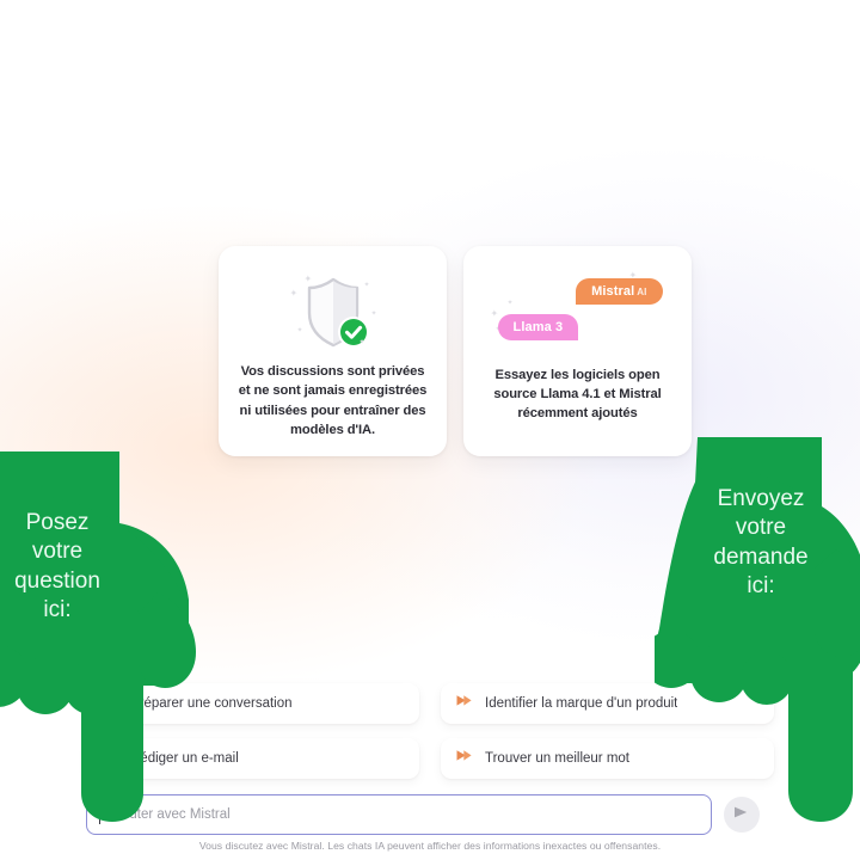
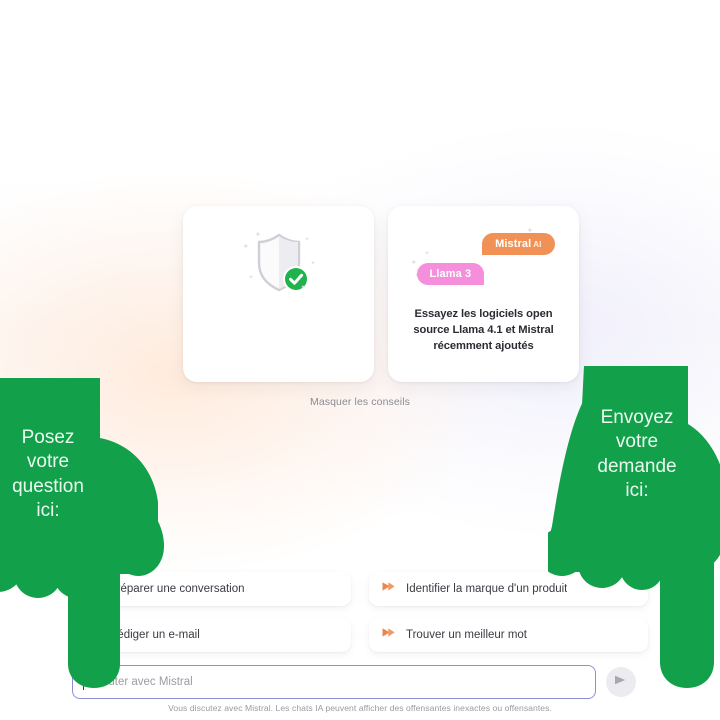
  ✦
  ✦
- Vos discussions sont privées et ne sont jamais enregistrées ni utilisées pour entraîner des modèles d'IA.
  ✦
  ✦
  Mistral AI
  Llama 3
  Essayez les logiciels open source Llama 4.1 et Mistral récemment ajoutés
+ Masquer les conseils
  éparer une conversation
  Identifier la marque d'un produit
  édiger un e-mail
  Trouver un meilleur mot
  ter avec Mistral
- Vous discutez avec Mistral. Les chats IA peuvent afficher des informations inexactes ou offensantes.
+ Vous discutez avec Mistral. Les chats IA peuvent afficher des offensantes inexactes ou offensantes.
  Posez
  votre
  question
  ici:
  Envoyez
  votre
  demande
  ici:
